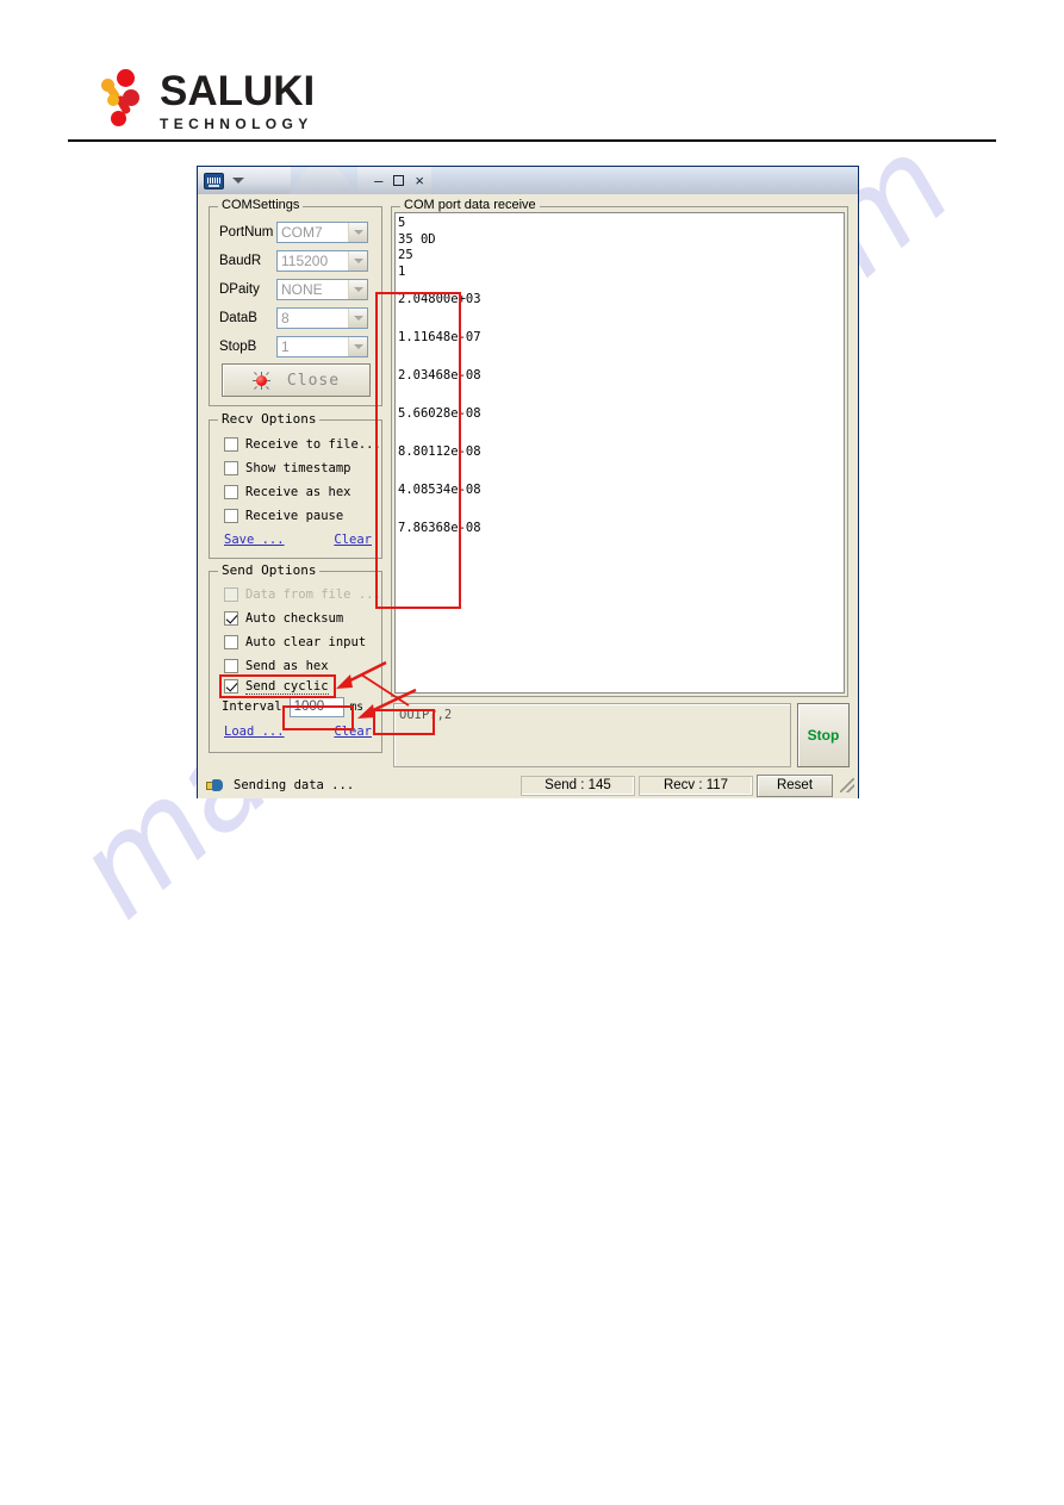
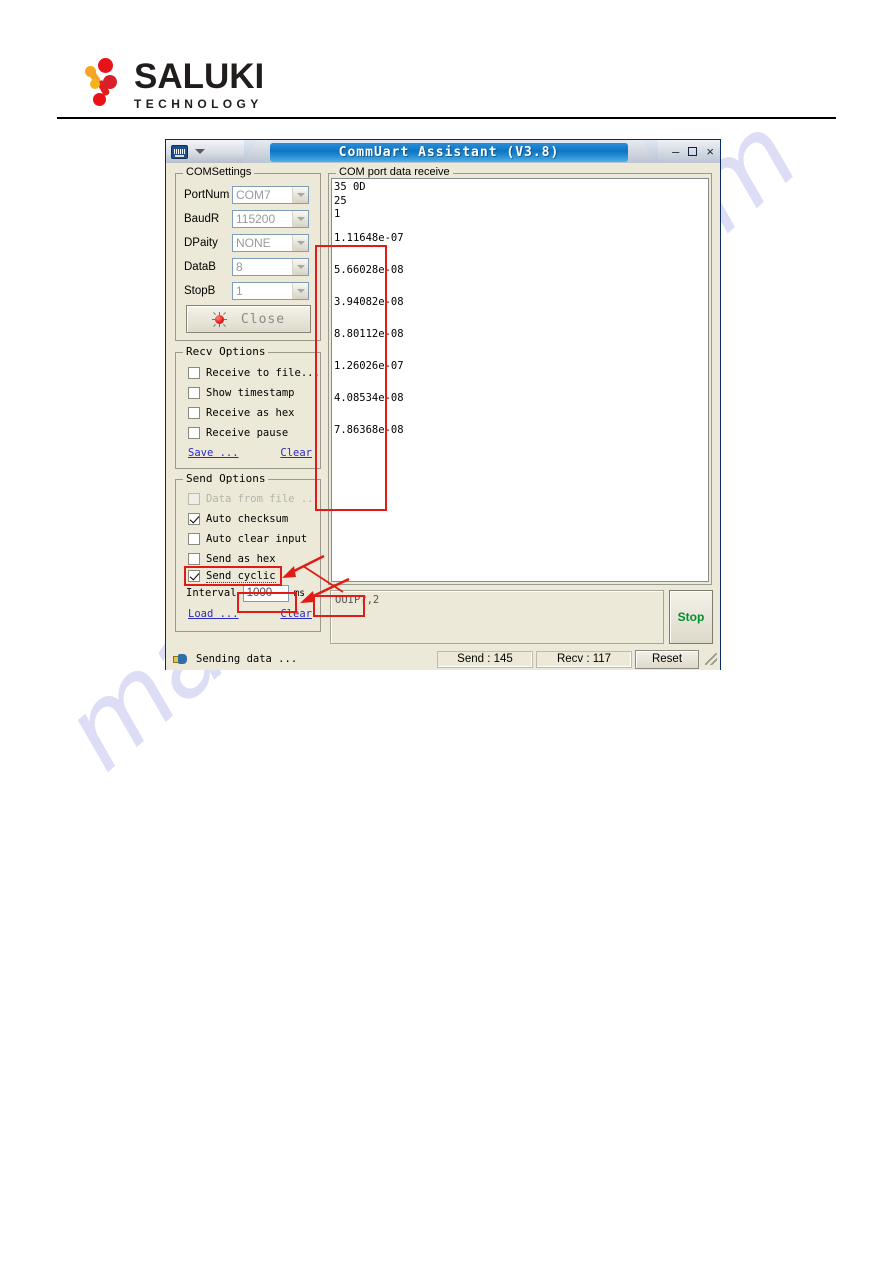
  SALUKI
  TECHNOLOGY
+ CommUart Assistant (V3.8)
  –
  ×
  COMSettings
  PortNum
  COM7
  BaudR
  115200
  DPaity
  NONE
  DataB
  8
  StopB
  1
  Close
  Recv Options
  Receive to file...
  Show timestamp
  Receive as hex
  Receive pause
  Save ...
  Clear
  Send Options
  Data from file ...
  Auto checksum
  Auto clear input
  Send as hex
  Send cyclic
  Interval
  1000
  ms
  Load ...
  Clear
  COM port data receive
- 5
  35 0D
  25
  1
- 2.04800e+03
  1.11648e-07
- 2.03468e-08
  5.66028e-08
+ 3.94082e-08
  8.80112e-08
+ 1.26026e-07
  4.08534e-08
  7.86368e-08
  OUIP?,2
  Stop
  Sending data ...
  Send : 145
  Recv : 117
  Reset
